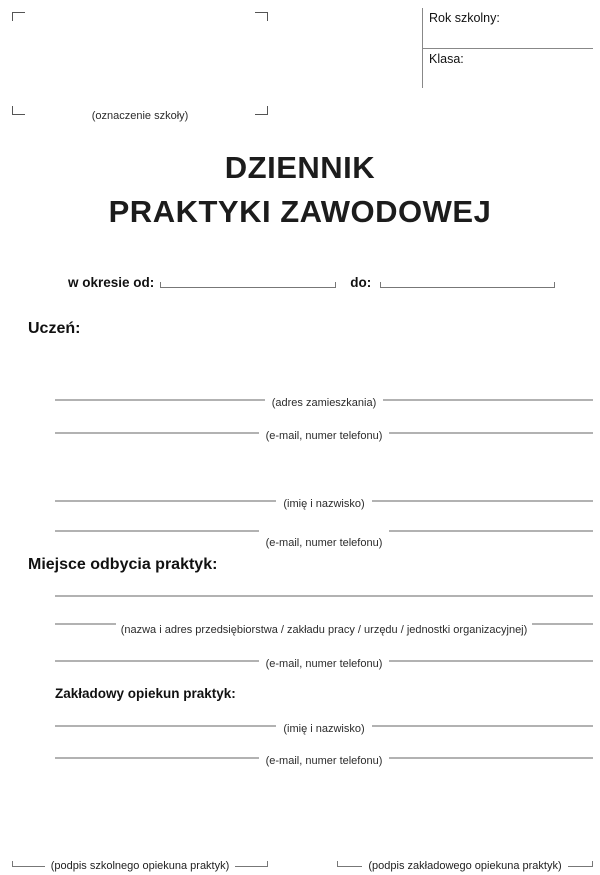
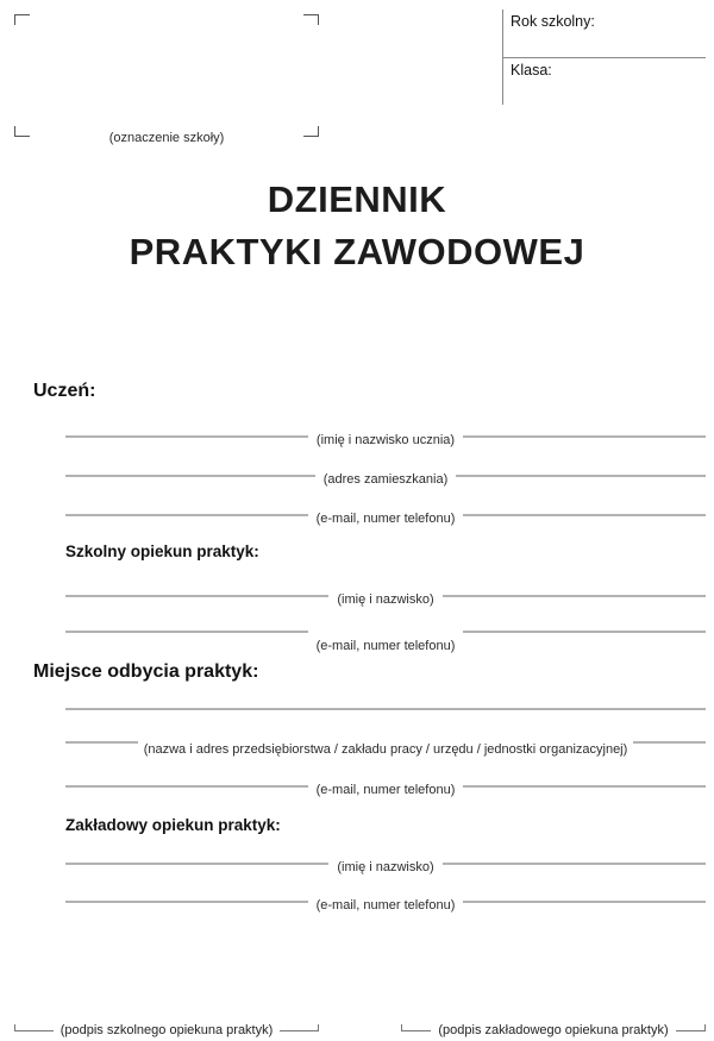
  (oznaczenie szkoły)
  Rok szkolny:
  Klasa:
  DZIENNIK
  PRAKTYKI ZAWODOWEJ
- w okresie od:
- do:
  Uczeń:
+ (imię i nazwisko ucznia)
  (adres zamieszkania)
  (e-mail, numer telefonu)
+ Szkolny opiekun praktyk:
  (imię i nazwisko)
  (e-mail, numer telefonu)
  Miejsce odbycia praktyk:
  (nazwa i adres przedsiębiorstwa / zakładu pracy / urzędu / jednostki organizacyjnej)
  (e-mail, numer telefonu)
  Zakładowy opiekun praktyk:
  (imię i nazwisko)
  (e-mail, numer telefonu)
  (podpis szkolnego opiekuna praktyk)
  (podpis zakładowego opiekuna praktyk)
